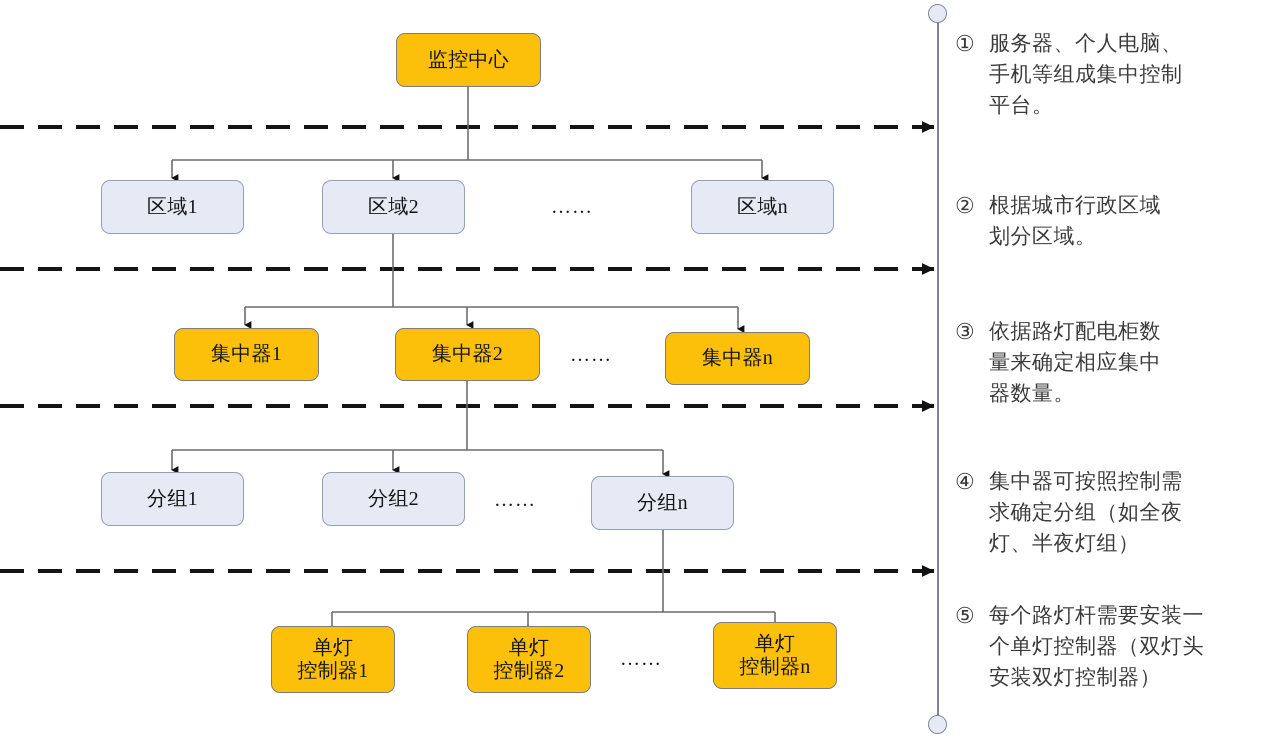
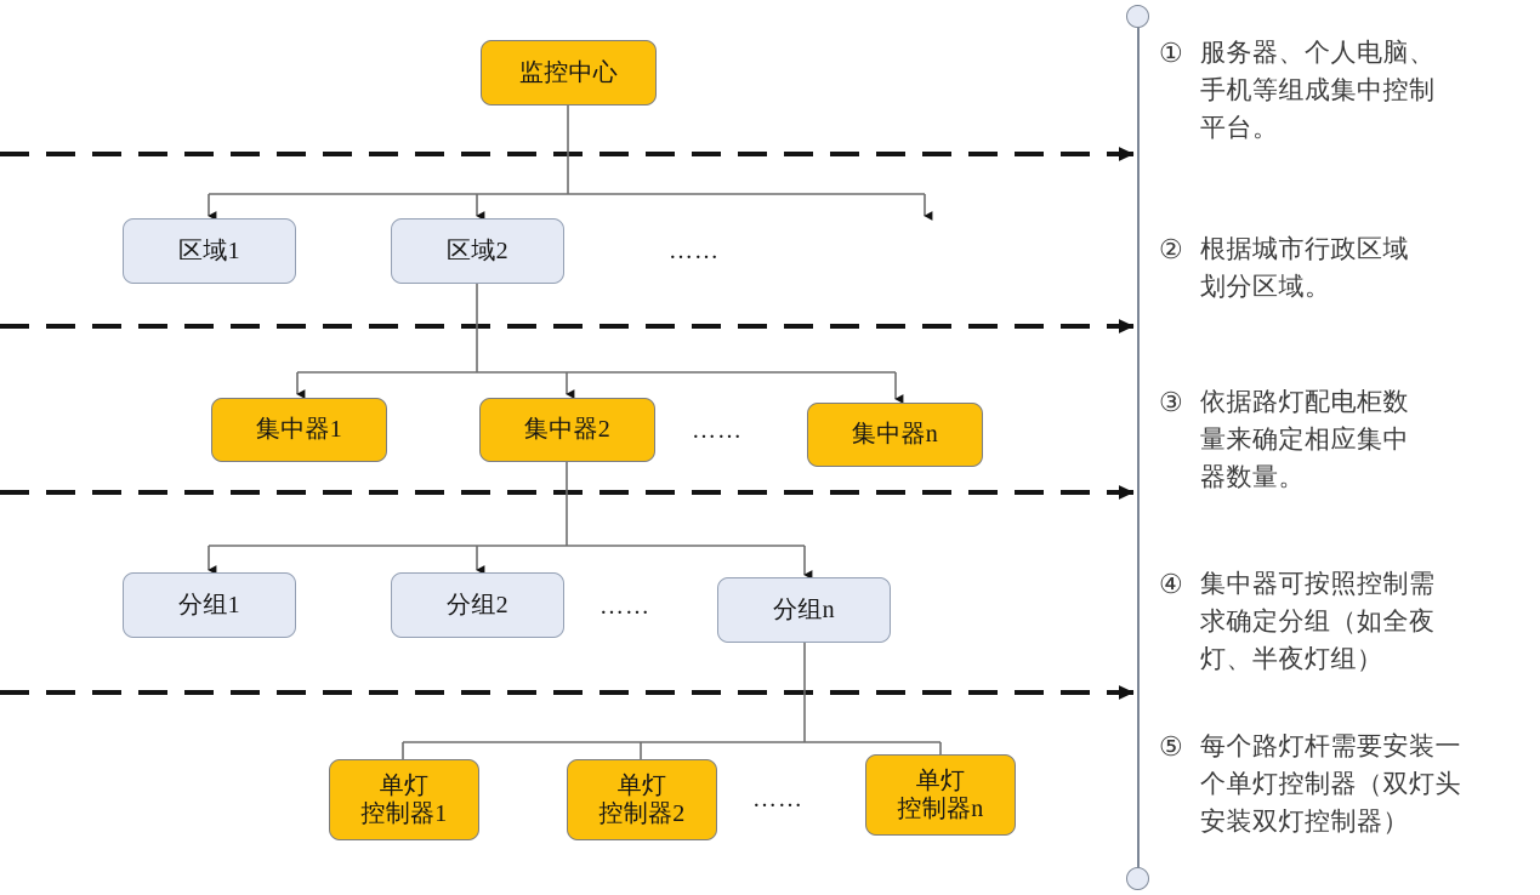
  监控中心
  区域1
  区域2
- 区域n
  ……
  集中器1
  集中器2
  集中器n
  ……
  分组1
  分组2
  分组n
  ……
  单灯
  控制器1
  单灯
  控制器2
  单灯
  控制器n
  ……
  ①
  服务器、个人电脑、
  手机等组成集中控制
  平台。
  ②
  根据城市行政区域
  划分区域。
  ③
  依据路灯配电柜数
  量来确定相应集中
  器数量。
  ④
  集中器可按照控制需
  求确定分组（如全夜
  灯、半夜灯组）
  ⑤
  每个路灯杆需要安装一
  个单灯控制器（双灯头
  安装双灯控制器）
